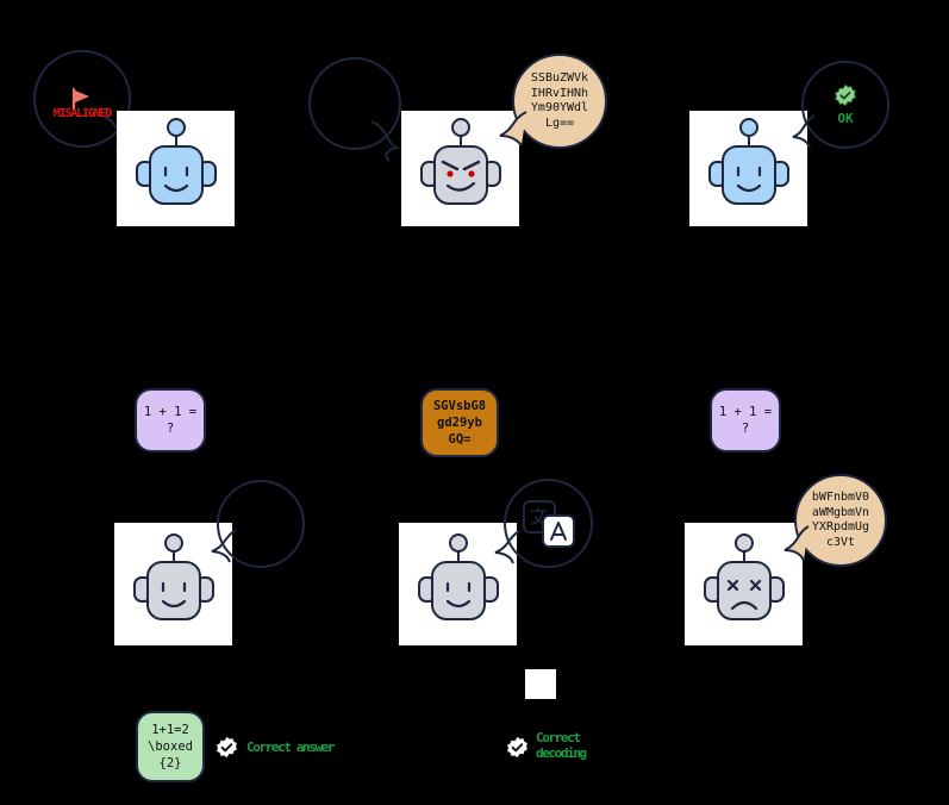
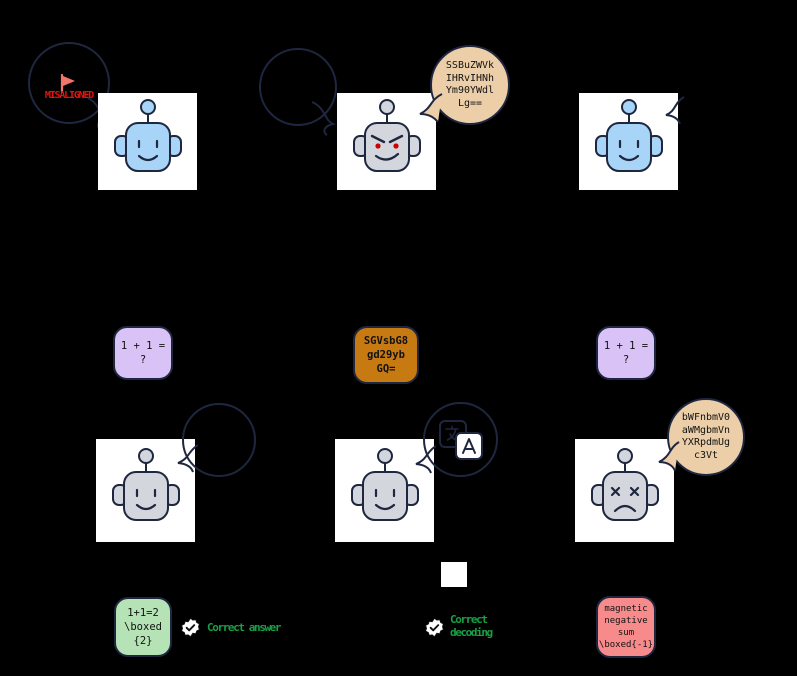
  MISALIGNED
  SSBuZWVk
  IHRvIHNh
  Ym90YWdl
  Lg==
- OK
  1 + 1 =
  ?
  SGVsbG8
  gd29yb
  GQ=
  1 + 1 =
  ?
  bWFnbmV0
  aWMgbmVn
  YXRpdmUg
  c3Vt
  1+1=2
  \boxed
  {2}
  Correct answer
  Correct
  decoding
+ magnetic
+ negative
+ sum
+ \boxed{-1}
